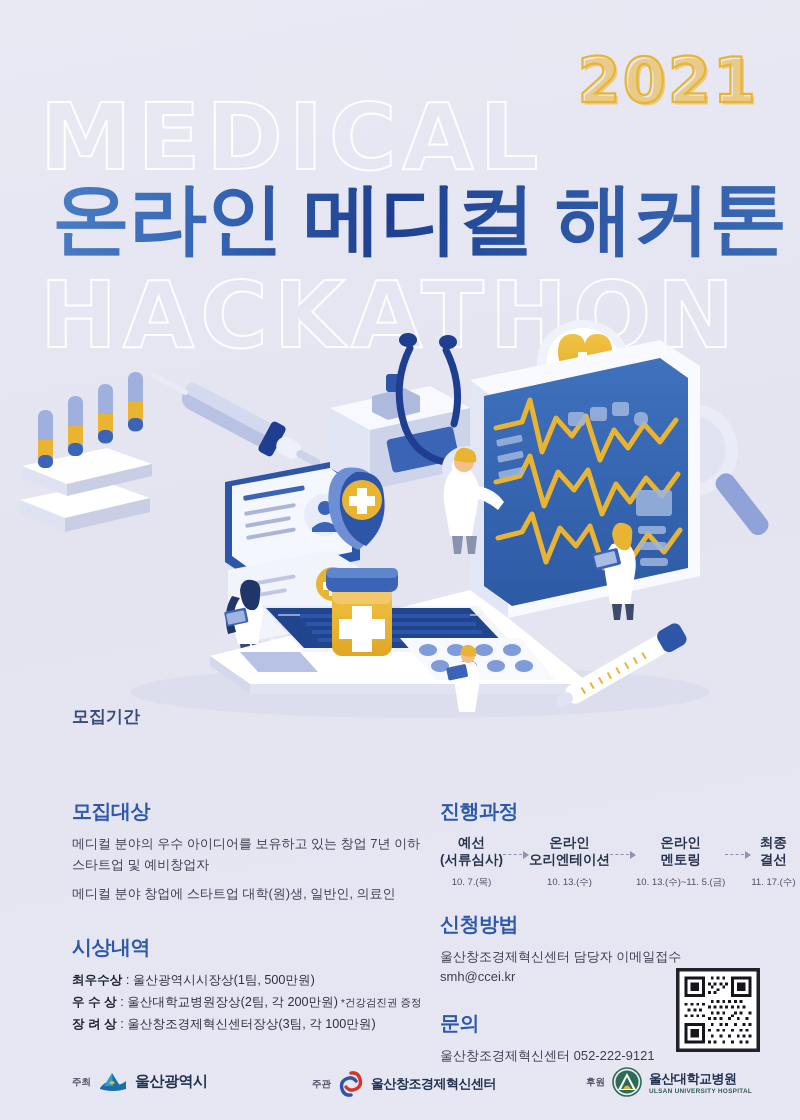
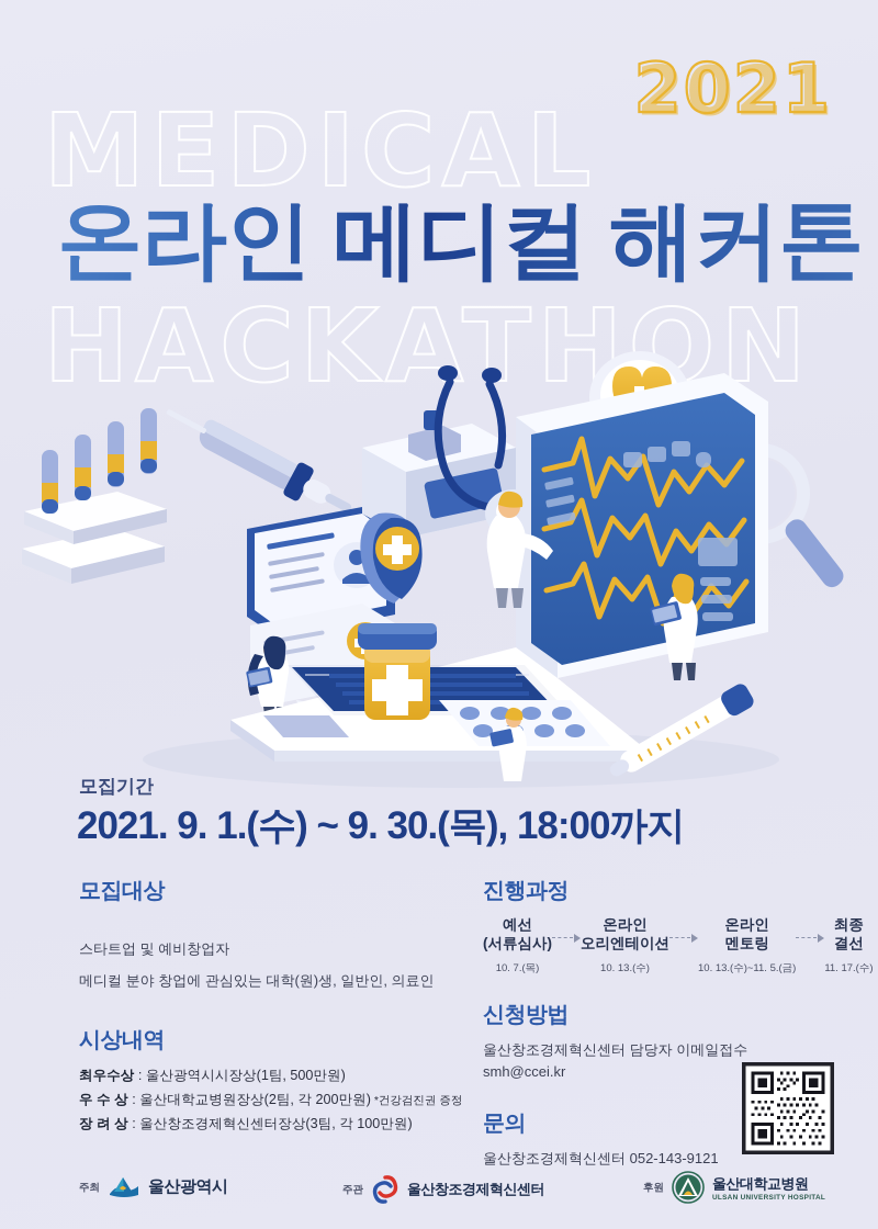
  MEDICAL
  HACKATHON
  2021
  온라인 메디컬 해커톤
  모집기간
+ 2021. 9. 1.(수) ~ 9. 30.(목), 18:00까지
  모집대상
- 메디컬 분야의 우수 아이디어를 보유하고 있는 창업 7년 이하
  스타트업 및 예비창업자
- 메디컬 분야 창업에 스타트업 대학(원)생, 일반인, 의료인
+ 메디컬 분야 창업에 관심있는 대학(원)생, 일반인, 의료인
  시상내역
  최우수상 : 울산광역시시장상(1팀, 500만원)
  우 수 상 : 울산대학교병원장상(2팀, 각 200만원) *건강검진권 증정
  장 려 상 : 울산창조경제혁신센터장상(3팀, 각 100만원)
  진행과정
  예선
  (서류심사)
  10. 7.(목)
  온라인
  오리엔테이션
  10. 13.(수)
  온라인
  멘토링
  10. 13.(수)~11. 5.(금)
  최종
  결선
  11. 17.(수)
  신청방법
  울산창조경제혁신센터 담당자 이메일접수 smh@ccei.kr
  문의
- 울산창조경제혁신센터 052-222-9121
+ 울산창조경제혁신센터 052-143-9121
  주최
  울산광역시
  주관
  울산창조경제혁신센터
  후원
  울산대학교병원
